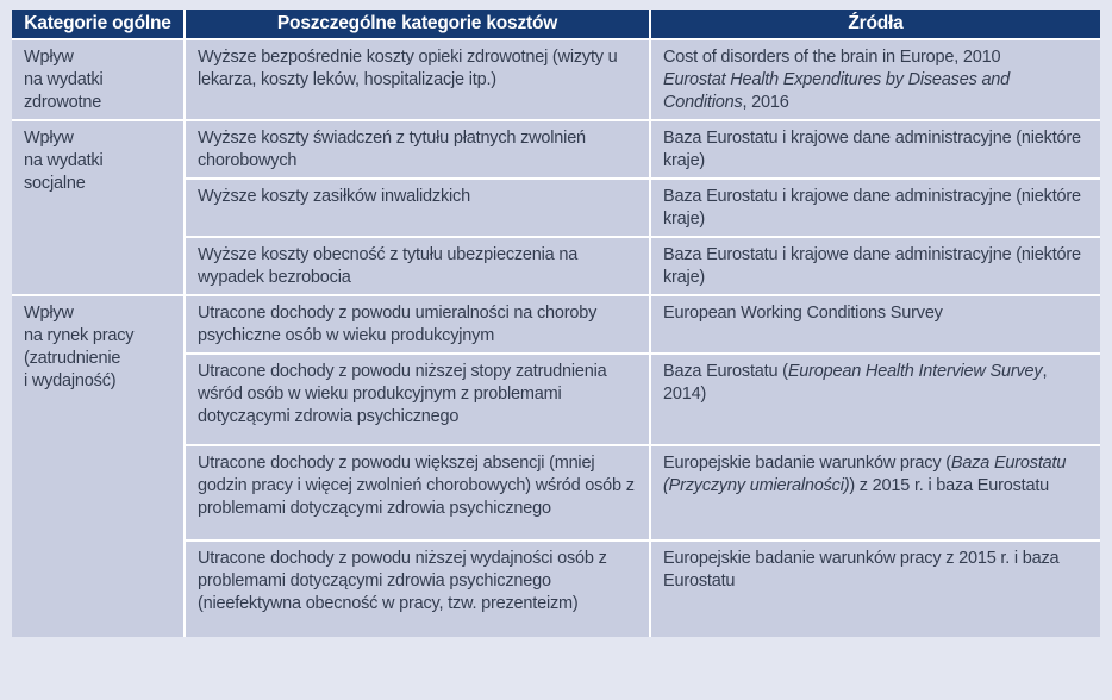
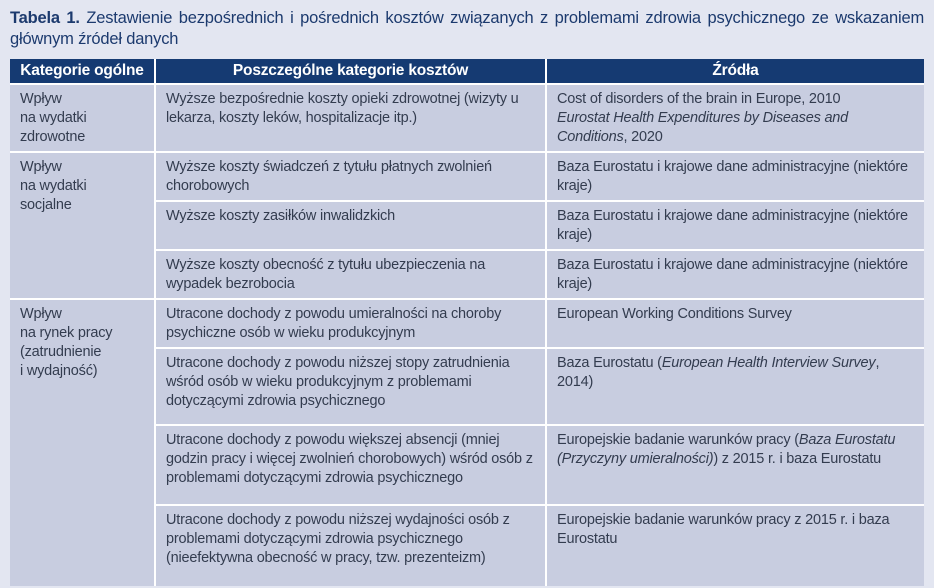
+ Tabela 1. Zestawienie bezpośrednich i pośrednich kosztów związanych z problemami zdrowia psychicznego ze wskazaniem głównym źródeł danych
  Kategorie ogólne	Poszczególne kategorie kosztów	Źródła
- Wpływna wydatkizdrowotne	Wyższe bezpośrednie koszty opieki zdrowotnej (wizyty u lekarza, koszty leków, hospitalizacje itp.)	Cost of disorders of the brain in Europe, 2010Eurostat Health Expenditures by Diseases and Conditions, 2016
+ Wpływna wydatkizdrowotne	Wyższe bezpośrednie koszty opieki zdrowotnej (wizyty u lekarza, koszty leków, hospitalizacje itp.)	Cost of disorders of the brain in Europe, 2010Eurostat Health Expenditures by Diseases and Conditions, 2020
  Wpływna wydatkisocjalne	Wyższe koszty świadczeń z tytułu płatnych zwolnień chorobowych	Baza Eurostatu i krajowe dane administracyjne (niektóre kraje)
  Wyższe koszty zasiłków inwalidzkich	Baza Eurostatu i krajowe dane administracyjne (niektóre kraje)
  Wyższe koszty obecność z tytułu ubezpieczenia na wypadek bezrobocia	Baza Eurostatu i krajowe dane administracyjne (niektóre kraje)
  Wpływna rynek pracy(zatrudnieniei wydajność)	Utracone dochody z powodu umieralności na choroby psychiczne osób w wieku produkcyjnym	European Working Conditions Survey
  Utracone dochody z powodu niższej stopy zatrudnienia wśród osób w wieku produkcyjnym z problemami dotyczącymi zdrowia psychicznego	Baza Eurostatu (European Health Interview Survey, 2014)
  Utracone dochody z powodu większej absencji (mniej godzin pracy i więcej zwolnień chorobowych) wśród osób z problemami dotyczącymi zdrowia psychicznego	Europejskie badanie warunków pracy (Baza Eurostatu (Przyczyny umieralności)) z 2015 r. i baza Eurostatu
  Utracone dochody z powodu niższej wydajności osób z problemami dotyczącymi zdrowia psychicznego (nieefektywna obecność w pracy, tzw. prezenteizm)	Europejskie badanie warunków pracy z 2015 r. i baza Eurostatu
